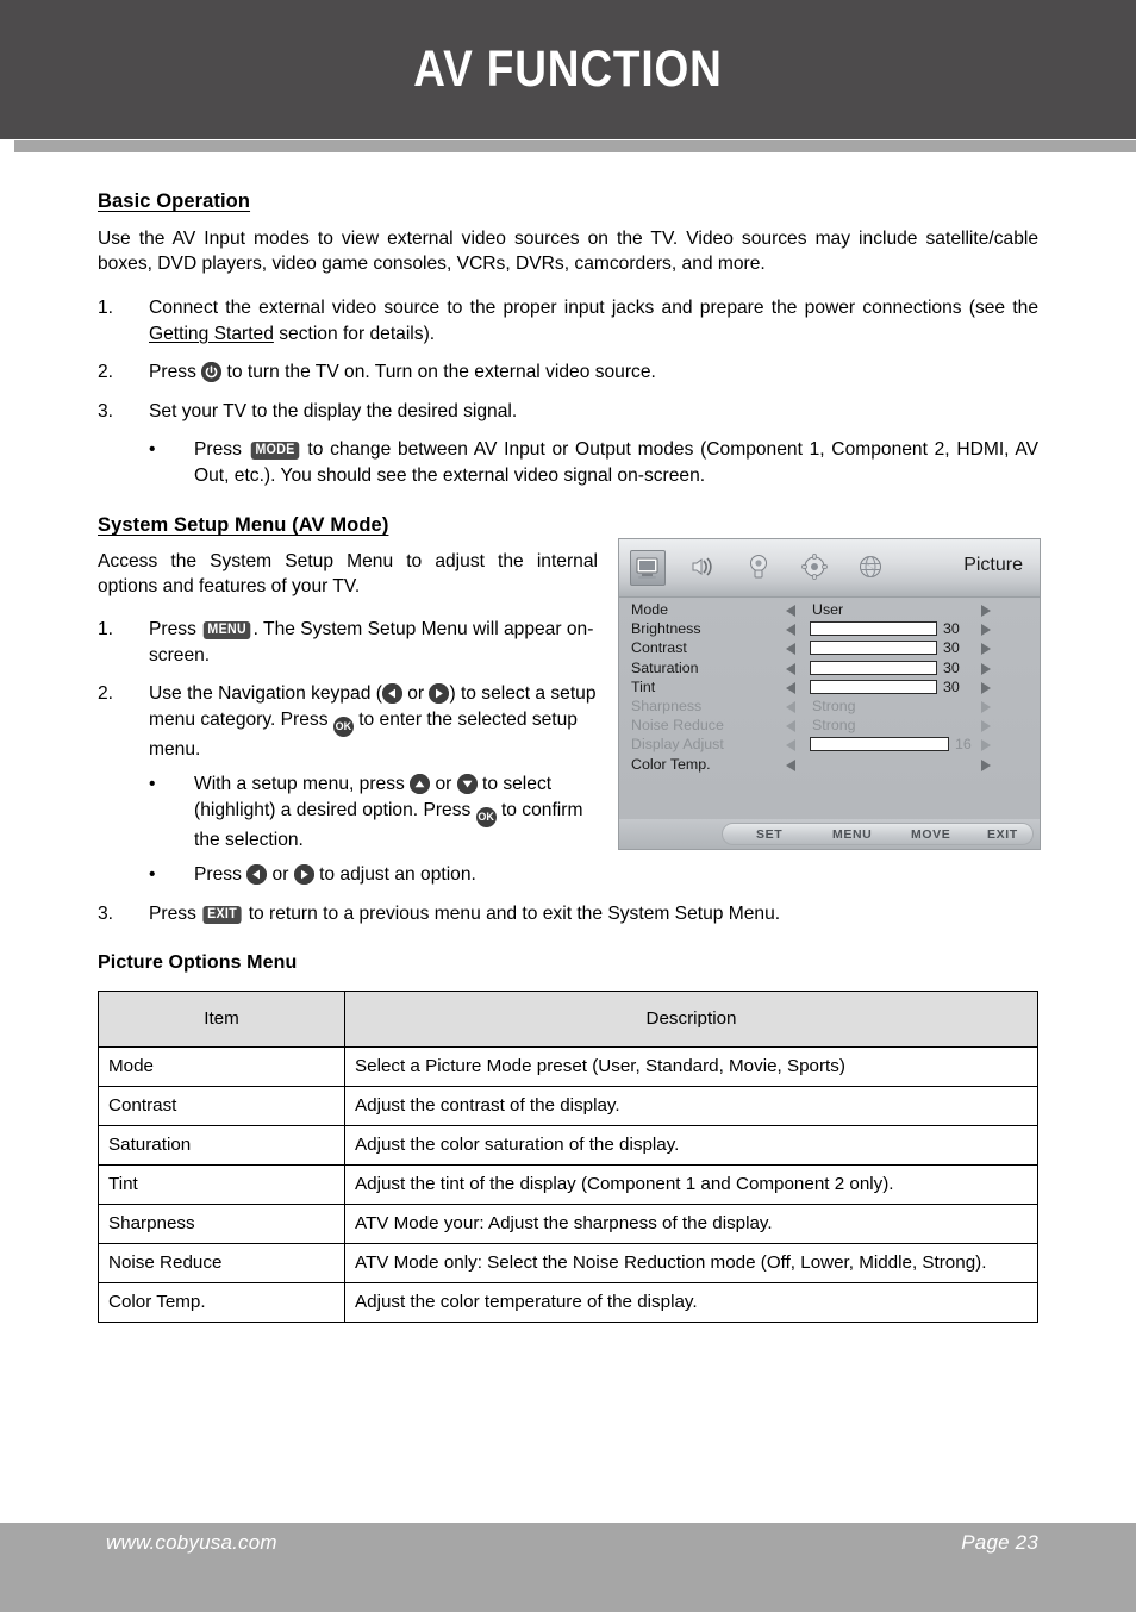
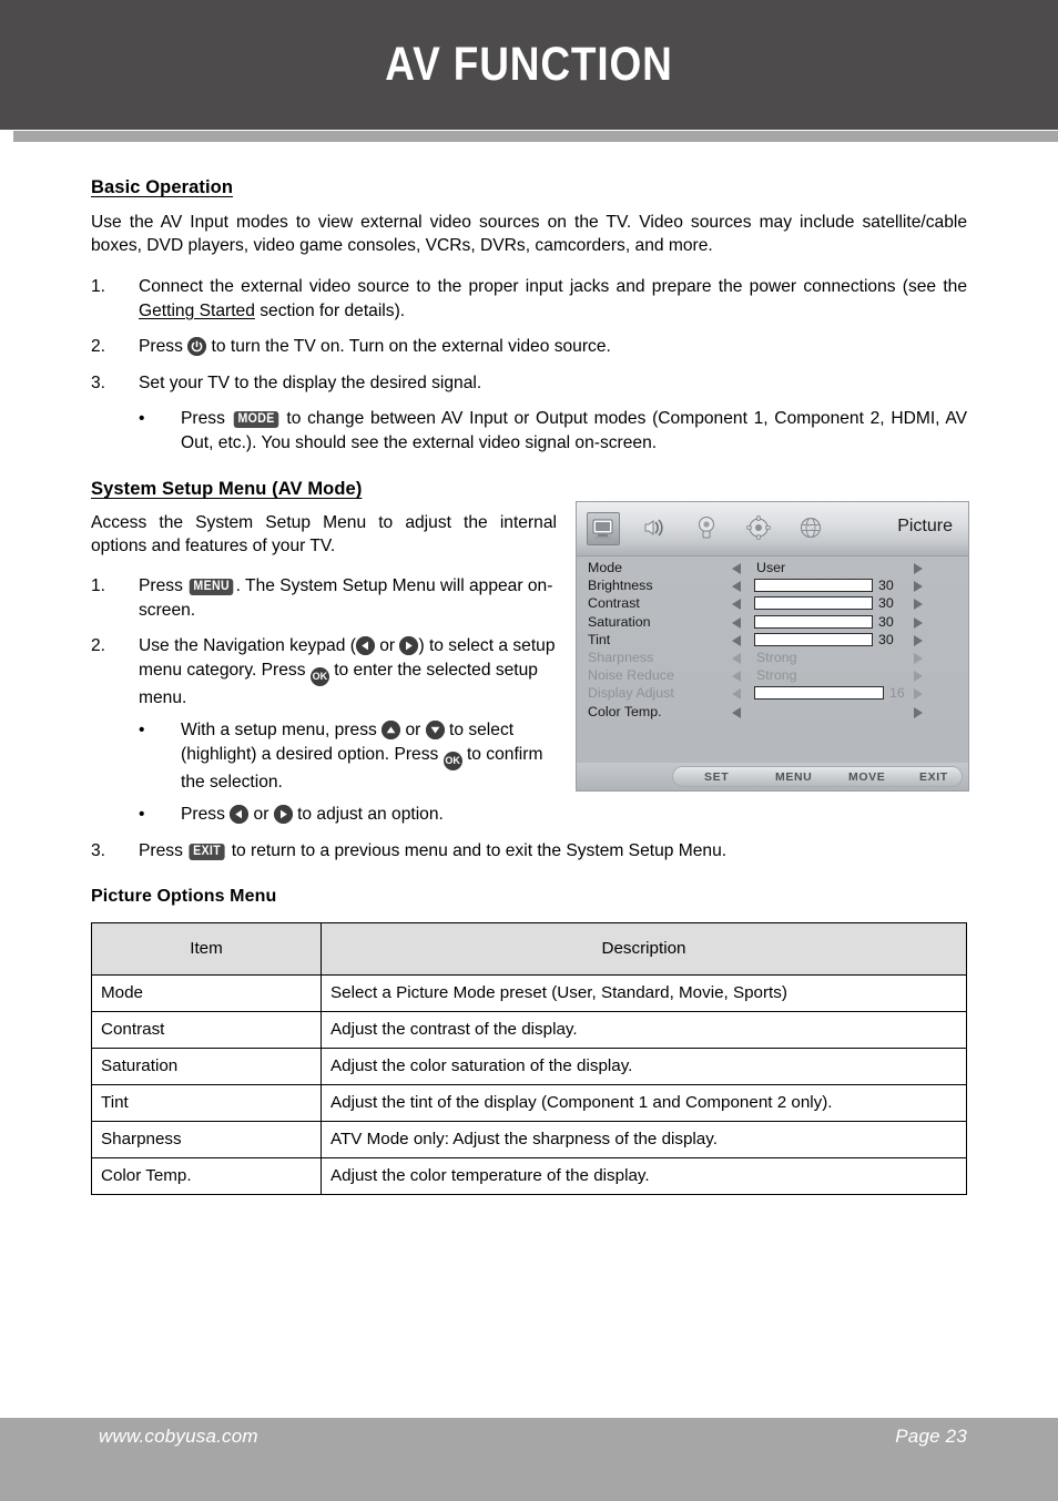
  AV FUNCTION
  Basic Operation
  Use the AV Input modes to view external video sources on the TV. Video sources may include satellite/cable boxes, DVD players, video game consoles, VCRs, DVRs, camcorders, and more.
  1.
  Connect the external video source to the proper input jacks and prepare the power connections (see the Getting Started section for details).
  2.
  Press to turn the TV on. Turn on the external video source.
  3.
  Set your TV to the display the desired signal.
  •
  Press MODE to change between AV Input or Output modes (Component 1, Component 2, HDMI, AV Out, etc.). You should see the external video signal on-screen.
  System Setup Menu (AV Mode)
  Access the System Setup Menu to adjust the internal options and features of your TV.
  1.
  Press MENU . The System Setup Menu will appear on-screen.
  2.
  Use the Navigation keypad ( or ) to select a setup menu category. Press OK to enter the selected setup menu.
  •
  With a setup menu, press or to select (highlight) a desired option. Press OK to confirm the selection.
  •
  Press or to adjust an option.
  3.
  Press EXIT to return to a previous menu and to exit the System Setup Menu.
  Picture
  Mode
  User
  Brightness
  30
  Contrast
  30
  Saturation
  30
  Tint
  30
  Sharpness
  Strong
  Noise Reduce
  Strong
  Display Adjust
  16
  Color Temp.
  SET
  MENU
  MOVE
  EXIT
  Picture Options Menu
  Item	Description
  Mode	Select a Picture Mode preset (User, Standard, Movie, Sports)
  Contrast	Adjust the contrast of the display.
  Saturation	Adjust the color saturation of the display.
  Tint	Adjust the tint of the display (Component 1 and Component 2 only).
- Sharpness	ATV Mode your: Adjust the sharpness of the display.
+ Sharpness	ATV Mode only: Adjust the sharpness of the display.
- Noise Reduce	ATV Mode only: Select the Noise Reduction mode (Off, Lower, Middle, Strong).
  Color Temp.	Adjust the color temperature of the display.
  www.cobyusa.com
  Page 23
